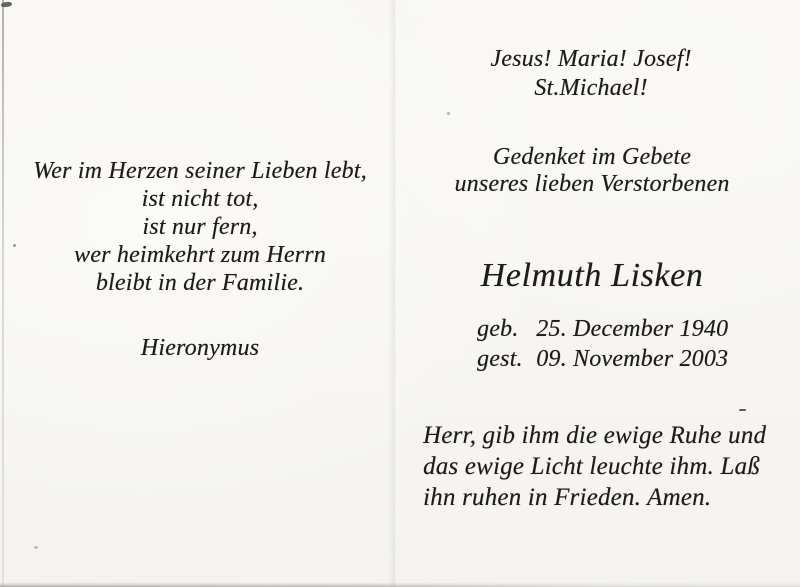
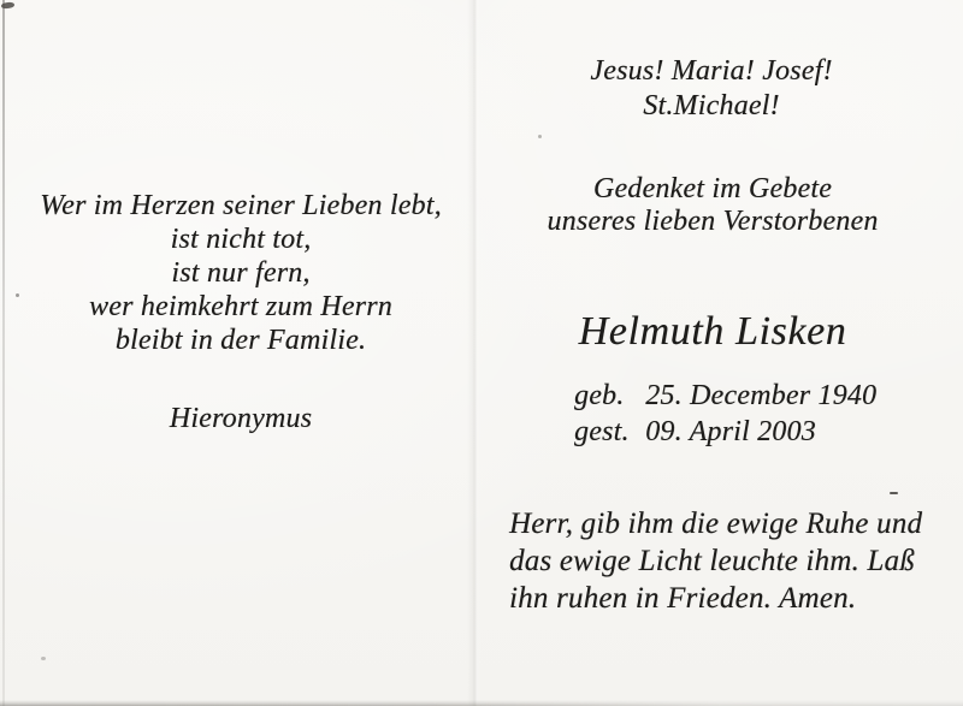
  Wer im Herzen seiner Lieben lebt,
  ist nicht tot,
  ist nur fern,
  wer heimkehrt zum Herrn
  bleibt in der Familie.
  Hieronymus
  Jesus! Maria! Josef!
  St.Michael!
  Gedenket im Gebete
  unseres lieben Verstorbenen
  Helmuth Lisken
  geb. 25. December 1940
- gest. 09. November 2003
+ gest. 09. April 2003
  Herr, gib ihm die ewige Ruhe und
  das ewige Licht leuchte ihm. Laß
  ihn ruhen in Frieden. Amen.
